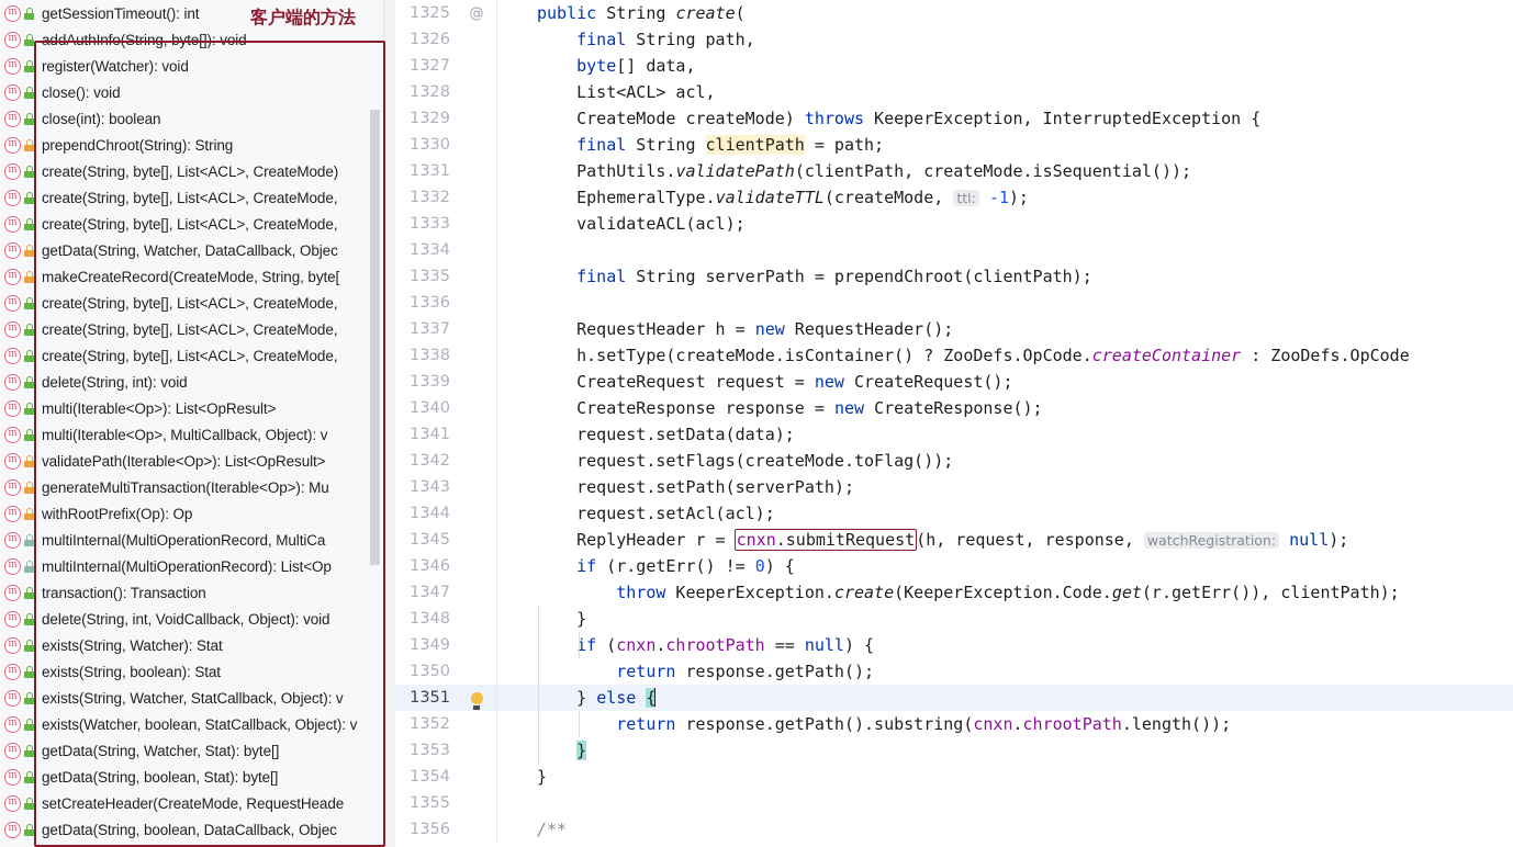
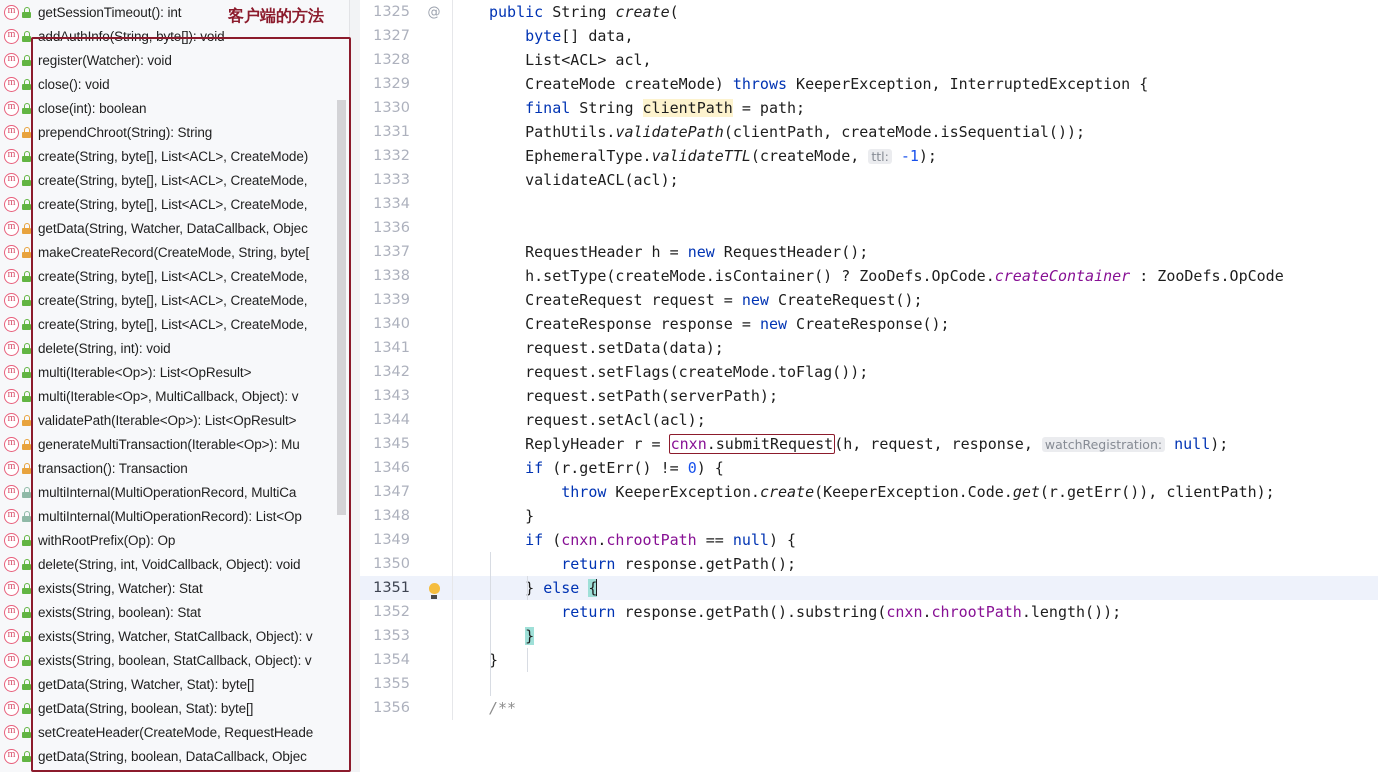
  m
  getSessionTimeout(): int
  m
  addAuthInfo(String, byte[]): void
  m
  register(Watcher): void
  m
  close(): void
  m
  close(int): boolean
  m
  prependChroot(String): String
  m
  create(String, byte[], List<ACL>, CreateMode)
  m
  create(String, byte[], List<ACL>, CreateMode,
  m
  create(String, byte[], List<ACL>, CreateMode,
  m
  getData(String, Watcher, DataCallback, Objec
  m
  makeCreateRecord(CreateMode, String, byte[
  m
  create(String, byte[], List<ACL>, CreateMode,
  m
  create(String, byte[], List<ACL>, CreateMode,
  m
  create(String, byte[], List<ACL>, CreateMode,
  m
  delete(String, int): void
  m
  multi(Iterable<Op>): List<OpResult>
  m
  multi(Iterable<Op>, MultiCallback, Object): v
  m
  validatePath(Iterable<Op>): List<OpResult>
  m
  generateMultiTransaction(Iterable<Op>): Mu
  m
- withRootPrefix(Op): Op
+ transaction(): Transaction
  m
  multiInternal(MultiOperationRecord, MultiCa
  m
  multiInternal(MultiOperationRecord): List<Op
  m
- transaction(): Transaction
+ withRootPrefix(Op): Op
  m
  delete(String, int, VoidCallback, Object): void
  m
  exists(String, Watcher): Stat
  m
  exists(String, boolean): Stat
  m
  exists(String, Watcher, StatCallback, Object): v
  m
- exists(Watcher, boolean, StatCallback, Object): v
+ exists(String, boolean, StatCallback, Object): v
  m
  getData(String, Watcher, Stat): byte[]
  m
  getData(String, boolean, Stat): byte[]
  m
  setCreateHeader(CreateMode, RequestHeade
  m
  getData(String, boolean, DataCallback, Objec
  客户端的方法
  1325
  @
  public String create(
- 1326
- final String path,
  1327
  byte[] data,
  1328
  List<ACL> acl,
  1329
  CreateMode createMode) throws KeeperException, InterruptedException {
  1330
  final String clientPath = path;
  1331
  PathUtils.validatePath(clientPath, createMode.isSequential());
  1332
  EphemeralType.validateTTL(createMode, ttl: -1);
  1333
  validateACL(acl);
  1334
- 1335
- final String serverPath = prependChroot(clientPath);
  1336
  1337
  RequestHeader h = new RequestHeader();
  1338
  h.setType(createMode.isContainer() ? ZooDefs.OpCode.createContainer : ZooDefs.OpCode
  1339
  CreateRequest request = new CreateRequest();
  1340
  CreateResponse response = new CreateResponse();
  1341
  request.setData(data);
  1342
  request.setFlags(createMode.toFlag());
  1343
  request.setPath(serverPath);
  1344
  request.setAcl(acl);
  1345
  ReplyHeader r = cnxn.submitRequest(h, request, response, watchRegistration: null);
  1346
  if (r.getErr() != 0) {
  1347
  throw KeeperException.create(KeeperException.Code.get(r.getErr()), clientPath);
  1348
  }
  1349
  if (cnxn.chrootPath == null) {
  1350
  return response.getPath();
  1351
  } else {
  1352
  return response.getPath().substring(cnxn.chrootPath.length());
  1353
  }
  1354
  }
  1355
  1356
  /**
